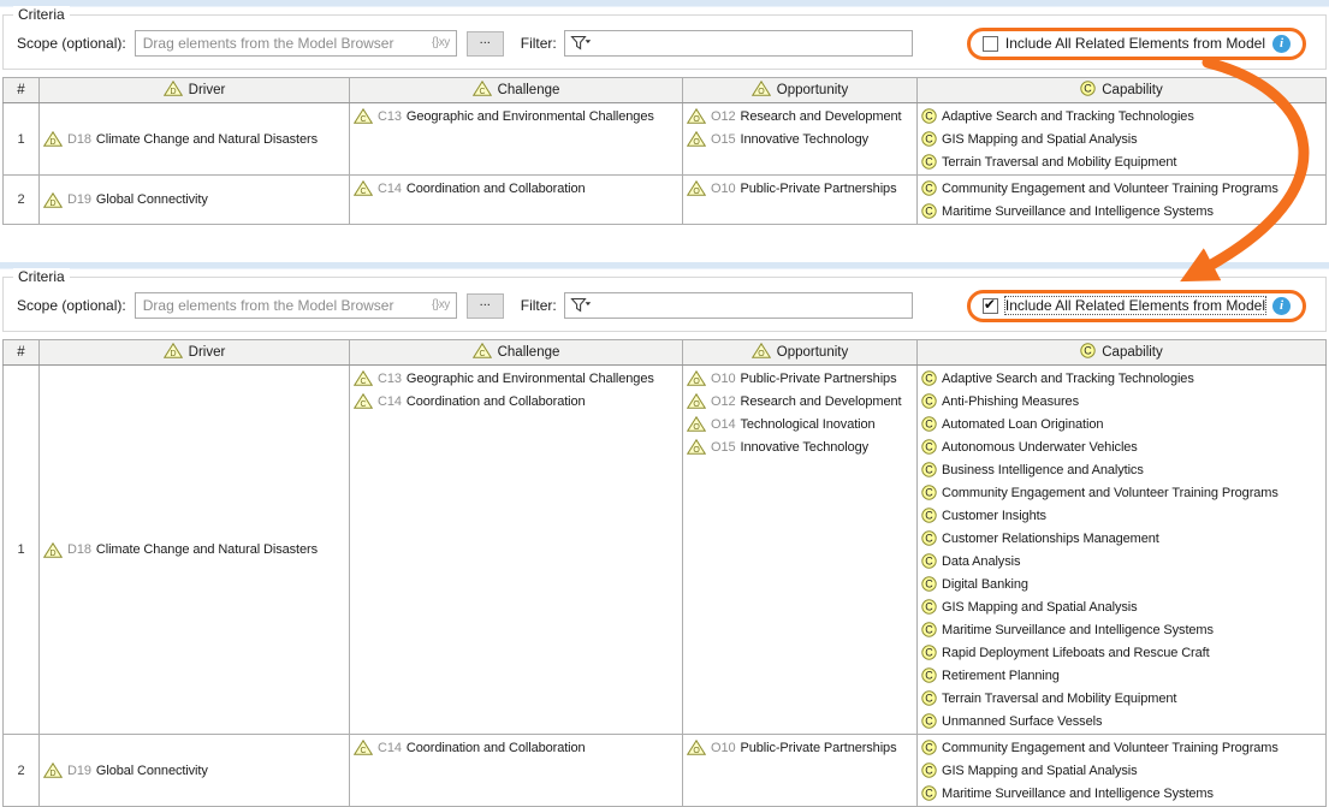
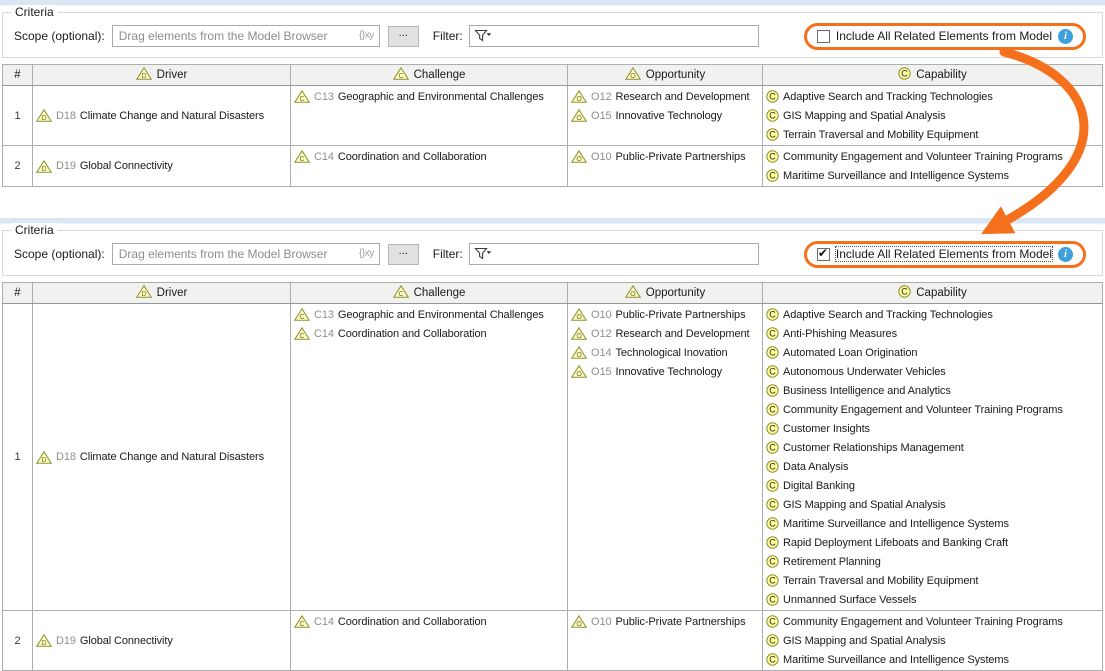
  Criteria
  Scope (optional):
  Drag elements from the Model Browser
  {}xy
  ...
  Filter:
  Include All Related Elements from Model
  i
  #	Driver	Challenge	Opportunity	C Capability
  1	D18 Climate Change and Natural Disasters	C13 Geographic and Environmental Challenges	O12 Research and DevelopmentO15 Innovative Technology	C Adaptive Search and Tracking Technologies C GIS Mapping and Spatial Analysis C Terrain Traversal and Mobility Equipment
  2	D19 Global Connectivity	C14 Coordination and Collaboration	O10 Public-Private Partnerships	C Community Engagement and Volunteer Training Programs C Maritime Surveillance and Intelligence Systems
  Criteria
  Scope (optional):
  Drag elements from the Model Browser
  {}xy
  ...
  Filter:
  Include All Related Elements from Model
  i
  #	Driver	Challenge	Opportunity	C Capability
- 1	D18 Climate Change and Natural Disasters	C13 Geographic and Environmental ChallengesC14 Coordination and Collaboration	O10 Public-Private PartnershipsO12 Research and DevelopmentO14 Technological InovationO15 Innovative Technology	C Adaptive Search and Tracking Technologies C Anti-Phishing Measures C Automated Loan Origination C Autonomous Underwater Vehicles C Business Intelligence and Analytics C Community Engagement and Volunteer Training Programs C Customer Insights C Customer Relationships Management C Data Analysis C Digital Banking C GIS Mapping and Spatial Analysis C Maritime Surveillance and Intelligence Systems C Rapid Deployment Lifeboats and Rescue Craft C Retirement Planning C Terrain Traversal and Mobility Equipment C Unmanned Surface Vessels
+ 1	D18 Climate Change and Natural Disasters	C13 Geographic and Environmental ChallengesC14 Coordination and Collaboration	O10 Public-Private PartnershipsO12 Research and DevelopmentO14 Technological InovationO15 Innovative Technology	C Adaptive Search and Tracking Technologies C Anti-Phishing Measures C Automated Loan Origination C Autonomous Underwater Vehicles C Business Intelligence and Analytics C Community Engagement and Volunteer Training Programs C Customer Insights C Customer Relationships Management C Data Analysis C Digital Banking C GIS Mapping and Spatial Analysis C Maritime Surveillance and Intelligence Systems C Rapid Deployment Lifeboats and Banking Craft C Retirement Planning C Terrain Traversal and Mobility Equipment C Unmanned Surface Vessels
  2	D19 Global Connectivity	C14 Coordination and Collaboration	O10 Public-Private Partnerships	C Community Engagement and Volunteer Training Programs C GIS Mapping and Spatial Analysis C Maritime Surveillance and Intelligence Systems
